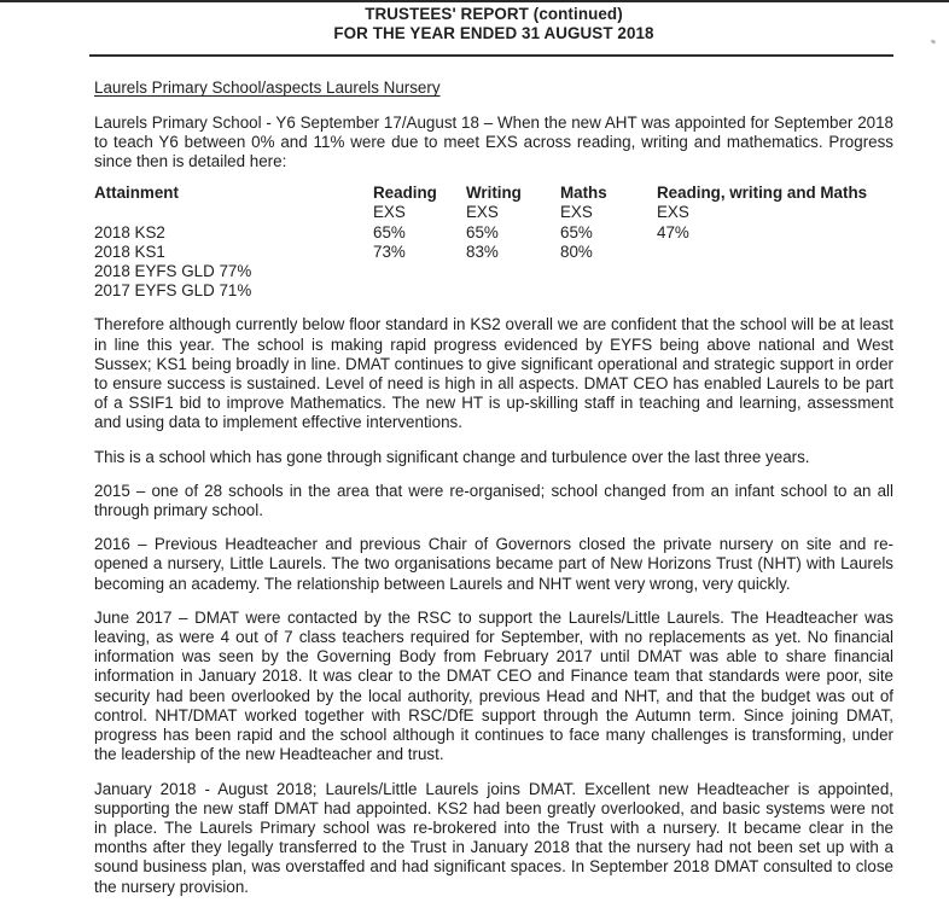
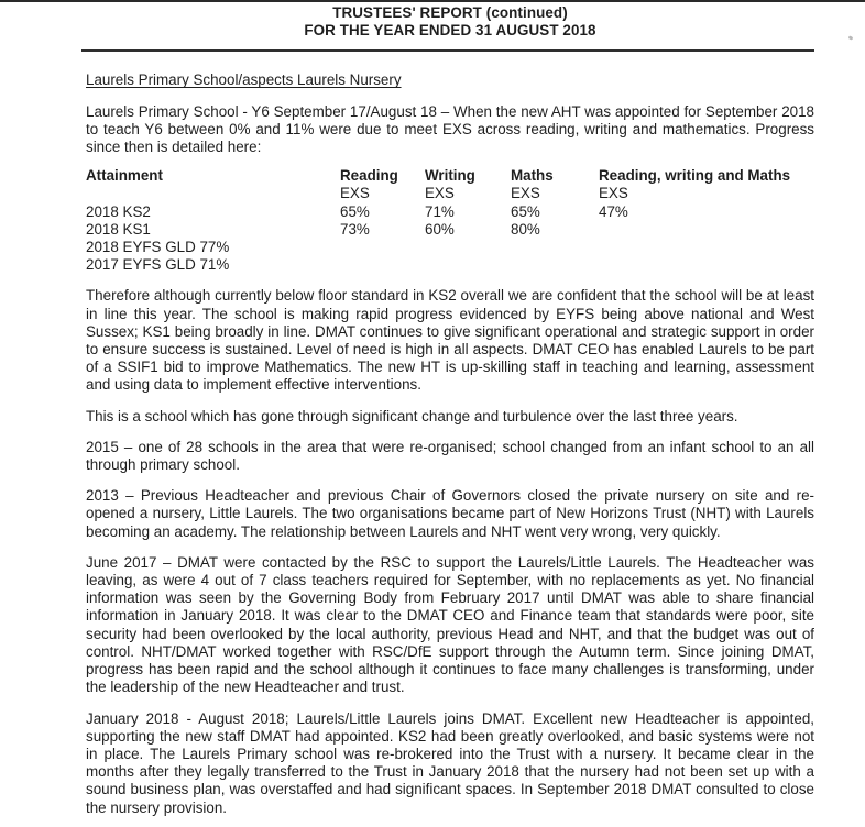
  TRUSTEES' REPORT (continued)
  FOR THE YEAR ENDED 31 AUGUST 2018
  Laurels Primary School/aspects Laurels Nursery
  Laurels Primary School - Y6 September 17/August 18 – When the new AHT was appointed for September 2018 to teach Y6 between 0% and 11% were due to meet EXS across reading, writing and mathematics. Progress since then is detailed here:
  Attainment	Reading	Writing	Maths	Reading, writing and Maths
  	EXS	EXS	EXS	EXS
- 2018 KS2	65%	65%	65%	47%
+ 2018 KS2	65%	71%	65%	47%
- 2018 KS1	73%	83%	80%
+ 2018 KS1	73%	60%	80%
  2018 EYFS GLD 77%
  2017 EYFS GLD 71%
  Therefore although currently below floor standard in KS2 overall we are confident that the school will be at least in line this year. The school is making rapid progress evidenced by EYFS being above national and West Sussex; KS1 being broadly in line. DMAT continues to give significant operational and strategic support in order to ensure success is sustained. Level of need is high in all aspects. DMAT CEO has enabled Laurels to be part of a SSIF1 bid to improve Mathematics. The new HT is up-skilling staff in teaching and learning, assessment and using data to implement effective interventions.
  This is a school which has gone through significant change and turbulence over the last three years.
  2015 – one of 28 schools in the area that were re-organised; school changed from an infant school to an all through primary school.
- 2016 – Previous Headteacher and previous Chair of Governors closed the private nursery on site and re-opened a nursery, Little Laurels. The two organisations became part of New Horizons Trust (NHT) with Laurels becoming an academy. The relationship between Laurels and NHT went very wrong, very quickly.
+ 2013 – Previous Headteacher and previous Chair of Governors closed the private nursery on site and re-opened a nursery, Little Laurels. The two organisations became part of New Horizons Trust (NHT) with Laurels becoming an academy. The relationship between Laurels and NHT went very wrong, very quickly.
  June 2017 – DMAT were contacted by the RSC to support the Laurels/Little Laurels. The Headteacher was leaving, as were 4 out of 7 class teachers required for September, with no replacements as yet. No financial information was seen by the Governing Body from February 2017 until DMAT was able to share financial information in January 2018. It was clear to the DMAT CEO and Finance team that standards were poor, site security had been overlooked by the local authority, previous Head and NHT, and that the budget was out of control. NHT/DMAT worked together with RSC/DfE support through the Autumn term. Since joining DMAT, progress has been rapid and the school although it continues to face many challenges is transforming, under the leadership of the new Headteacher and trust.
  January 2018 - August 2018; Laurels/Little Laurels joins DMAT. Excellent new Headteacher is appointed, supporting the new staff DMAT had appointed. KS2 had been greatly overlooked, and basic systems were not in place. The Laurels Primary school was re-brokered into the Trust with a nursery. It became clear in the months after they legally transferred to the Trust in January 2018 that the nursery had not been set up with a sound business plan, was overstaffed and had significant spaces. In September 2018 DMAT consulted to close the nursery provision.
